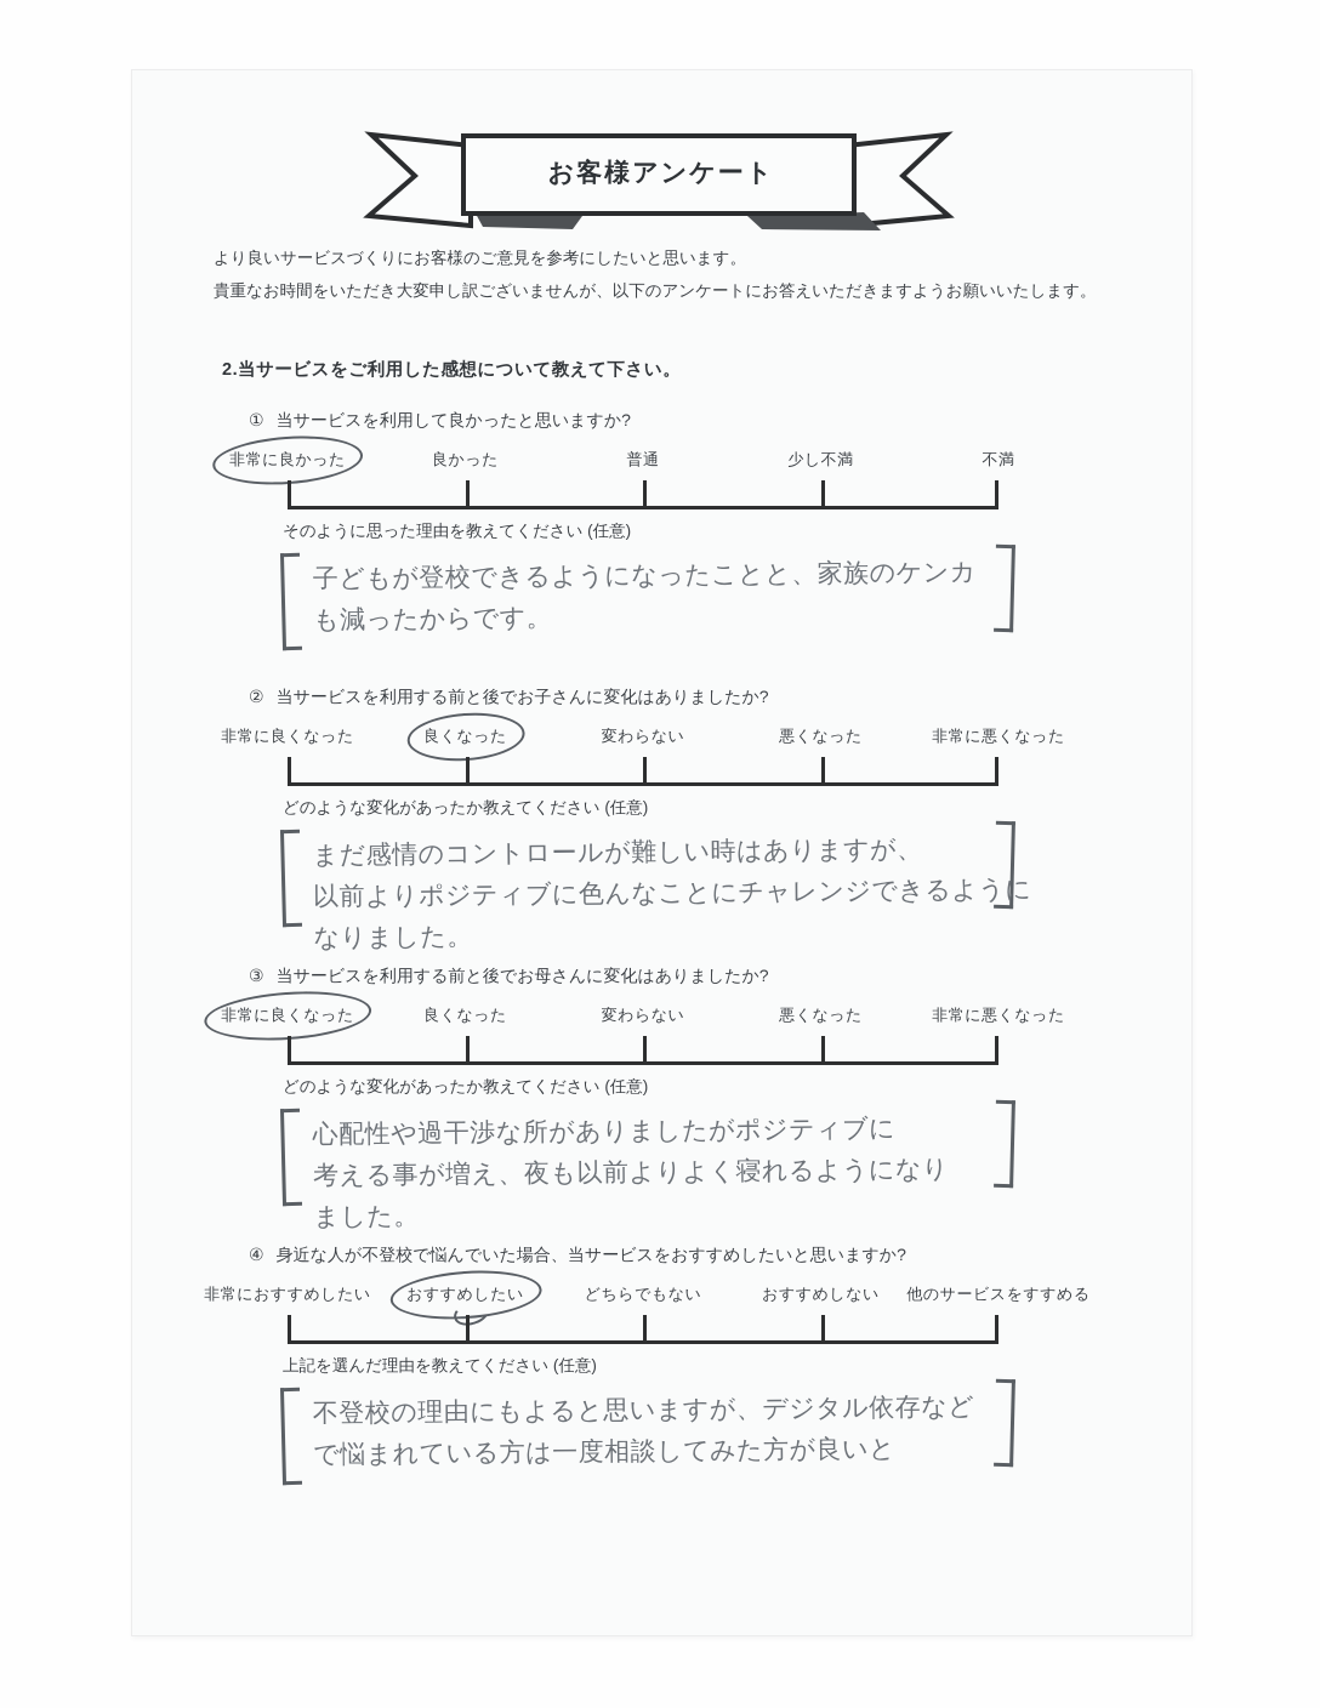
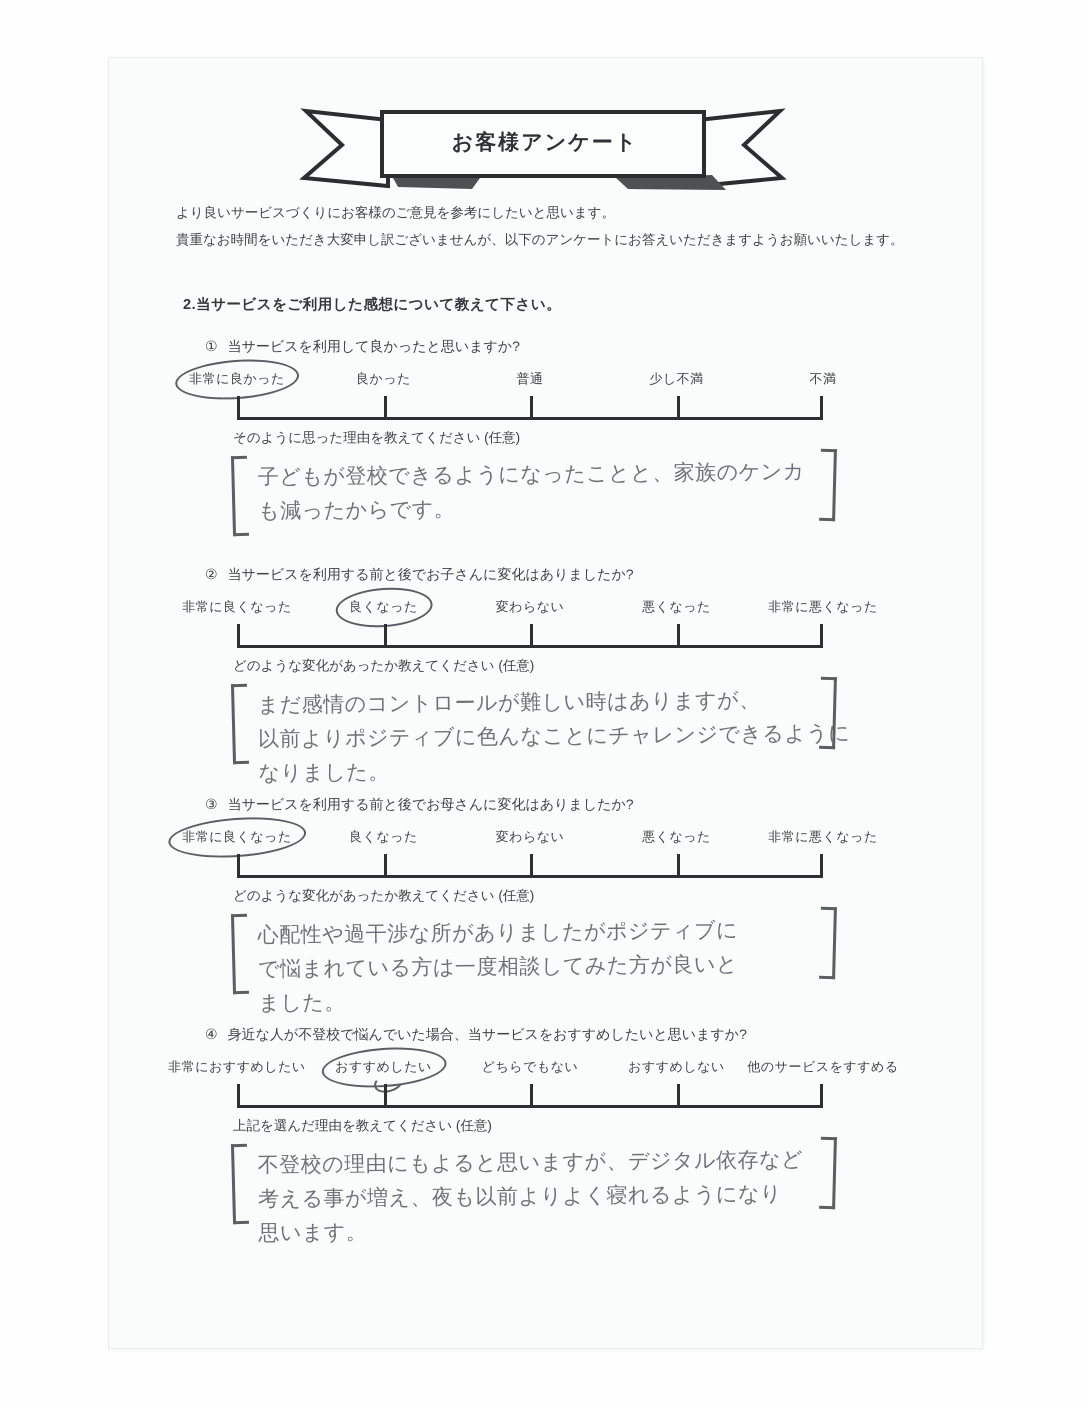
  お客様アンケート
  より良いサービスづくりにお客様のご意見を参考にしたいと思います。
  貴重なお時間をいただき大変申し訳ございませんが、以下のアンケートにお答えいただきますようお願いいたします。
  2.当サービスをご利用した感想について教えて下さい。
  ① 当サービスを利用して良かったと思いますか?
  非常に良かった
  良かった
  普通
  少し不満
  不満
  そのように思った理由を教えてください (任意)
  子どもが登校できるようになったことと、家族のケンカ
  も減ったからです。
  ② 当サービスを利用する前と後でお子さんに変化はありましたか?
  非常に良くなった
  良くなった
  変わらない
  悪くなった
  非常に悪くなった
  どのような変化があったか教えてください (任意)
  まだ感情のコントロールが難しい時はありますが、
  以前よりポジティブに色んなことにチャレンジできるように
  なりました。
  ③ 当サービスを利用する前と後でお母さんに変化はありましたか?
  非常に良くなった
  良くなった
  変わらない
  悪くなった
  非常に悪くなった
  どのような変化があったか教えてください (任意)
  心配性や過干渉な所がありましたがポジティブに
- 考える事が増え、夜も以前よりよく寝れるようになり
+ で悩まれている方は一度相談してみた方が良いと
  ました。
  ④ 身近な人が不登校で悩んでいた場合、当サービスをおすすめしたいと思いますか?
  非常におすすめしたい
  おすすめしたい
  どちらでもない
  おすすめしない
  他のサービスをすすめる
  上記を選んだ理由を教えてください (任意)
  不登校の理由にもよると思いますが、デジタル依存など
- で悩まれている方は一度相談してみた方が良いと
+ 考える事が増え、夜も以前よりよく寝れるようになり
+ 思います。
